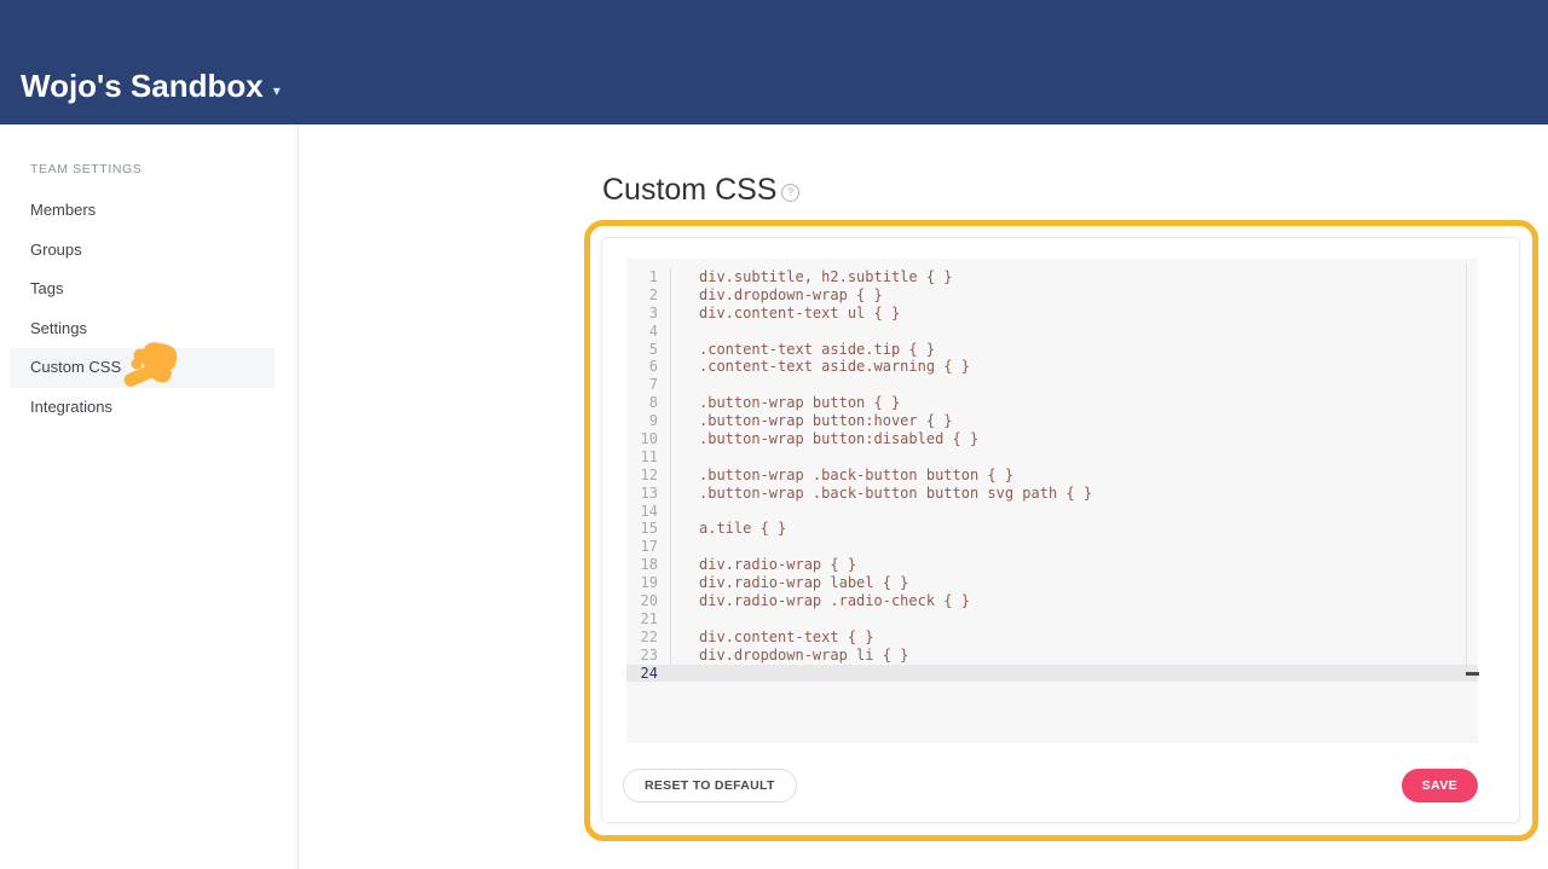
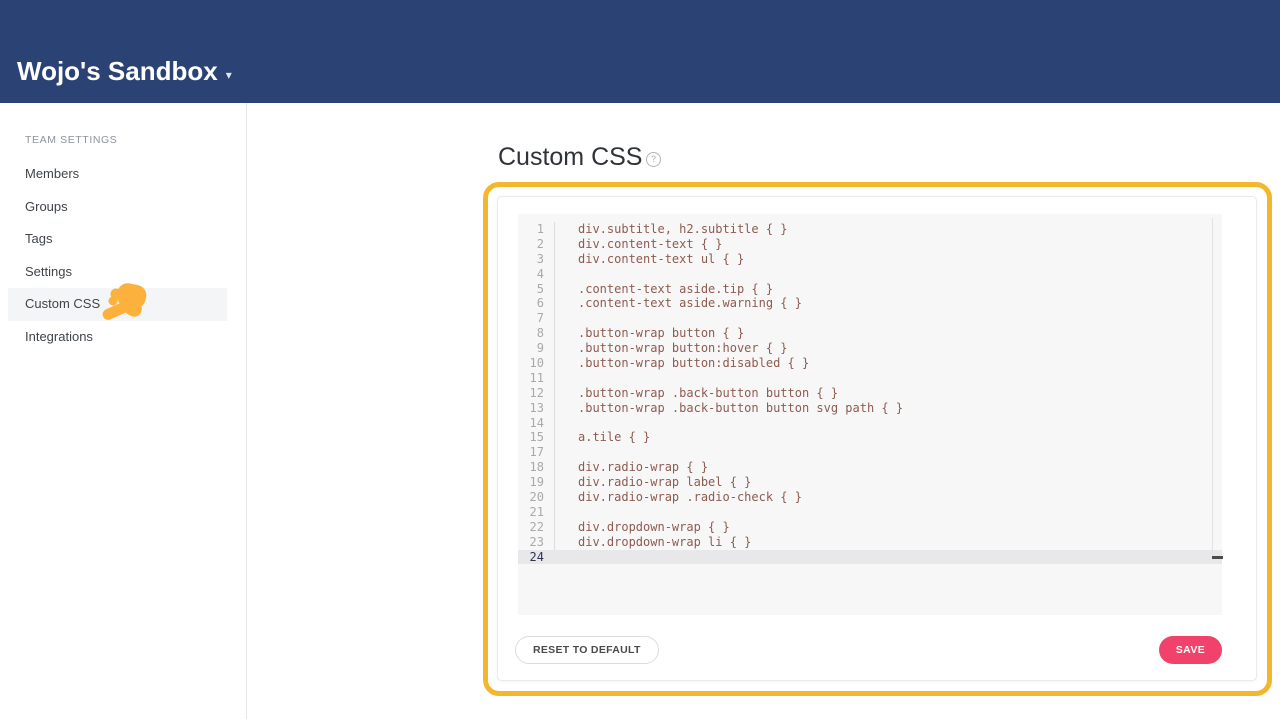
  Wojo's Sandbox
  ▾
  TEAM SETTINGS
  Members
  Groups
  Tags
  Settings
  Custom CSS
  Integrations
  Custom CSS
  ?
  1
  div.subtitle, h2.subtitle { }
  2
- div.dropdown-wrap { }
+ div.content-text { }
  3
  div.content-text ul { }
  4
  5
  .content-text aside.tip { }
  6
  .content-text aside.warning { }
  7
  8
  .button-wrap button { }
  9
  .button-wrap button:hover { }
  10
  .button-wrap button:disabled { }
  11
  12
  .button-wrap .back-button button { }
  13
  .button-wrap .back-button button svg path { }
  14
  15
  a.tile { }
  17
  18
  div.radio-wrap { }
  19
  div.radio-wrap label { }
  20
  div.radio-wrap .radio-check { }
  21
  22
- div.content-text { }
+ div.dropdown-wrap { }
  23
  div.dropdown-wrap li { }
  24
  RESET TO DEFAULT
  SAVE
